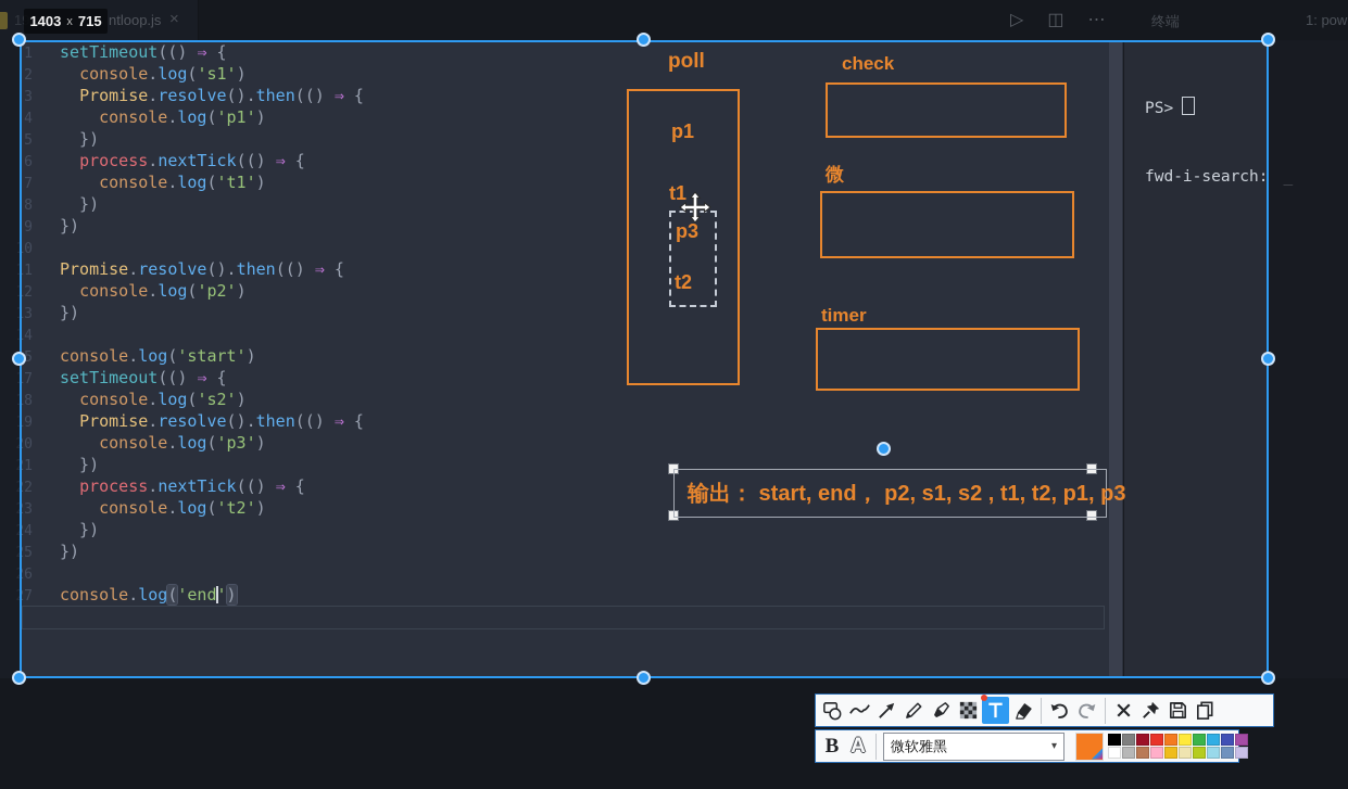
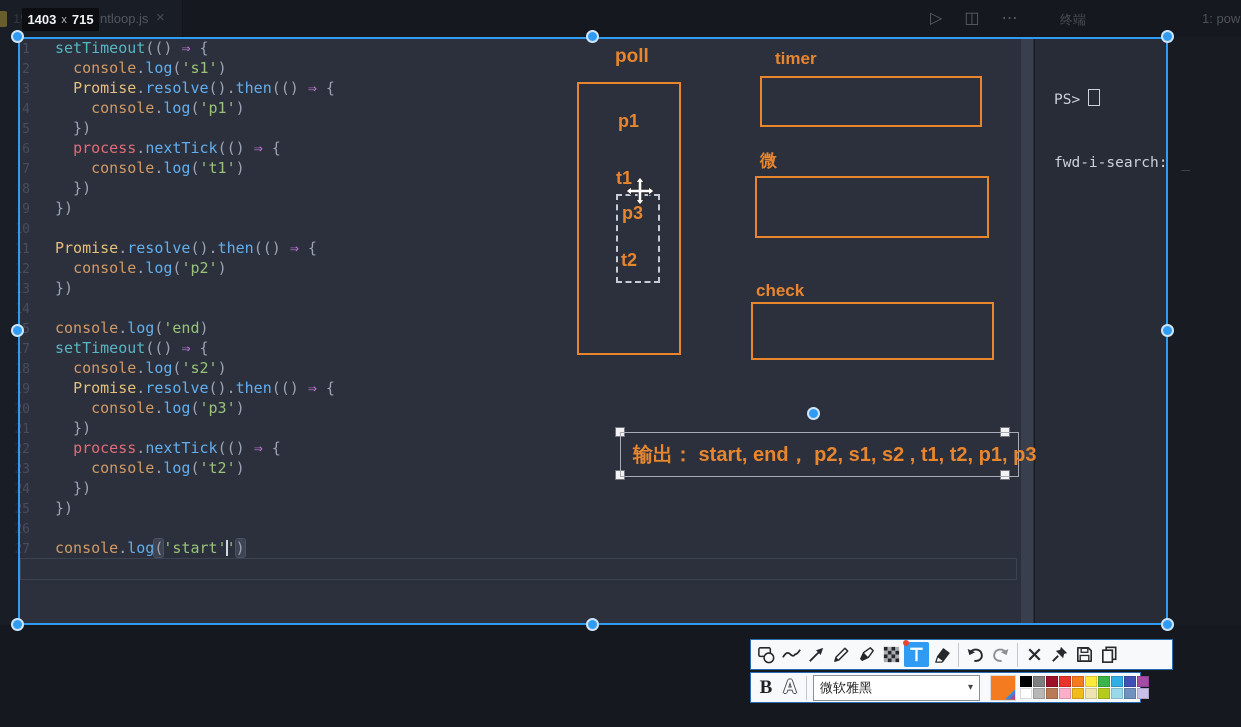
  ntloop.js
  ×
  ▷
  ◫
  ⋯
  终端
  1: pow
  1 setTimeout(() ⇒ {
  2 console.log('s1')
  3 Promise.resolve().then(() ⇒ {
  4 console.log('p1')
  5 })
  6 process.nextTick(() ⇒ {
  7 console.log('t1')
  8 })
  9 })
  10
  11 Promise.resolve().then(() ⇒ {
  12 console.log('p2')
  13 })
  14
- 5 console.log('start')
+ 5 console.log('end)
  17 setTimeout(() ⇒ {
  18 console.log('s2')
  19 Promise.resolve().then(() ⇒ {
  20 console.log('p3')
  21 })
  22 process.nextTick(() ⇒ {
  23 console.log('t2')
  24 })
  25 })
  26
- 27 console.log('end')
+ 27 console.log('start'')
  PS>
  fwd-i-search: _
  poll
- check
+ timer
  微
- timer
+ check
  p1
  t1
  p3
  t2
  输出： start, end， p2, s1, s2 , t1, t2, p1, p3
  1403
  x
  715
  B
  A
  微软雅黑
  ▾
